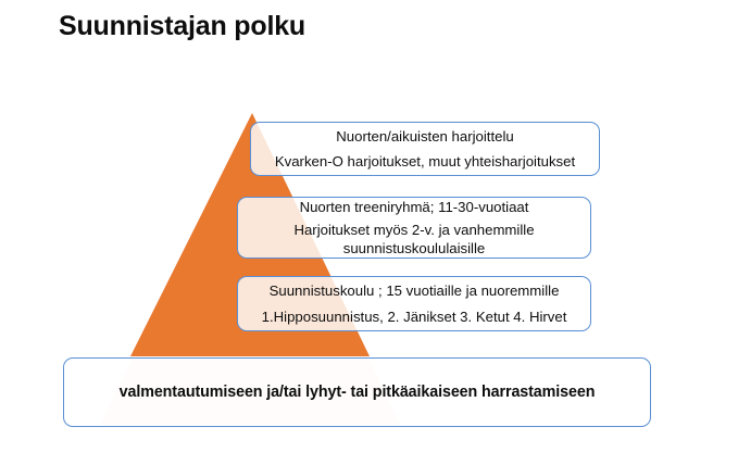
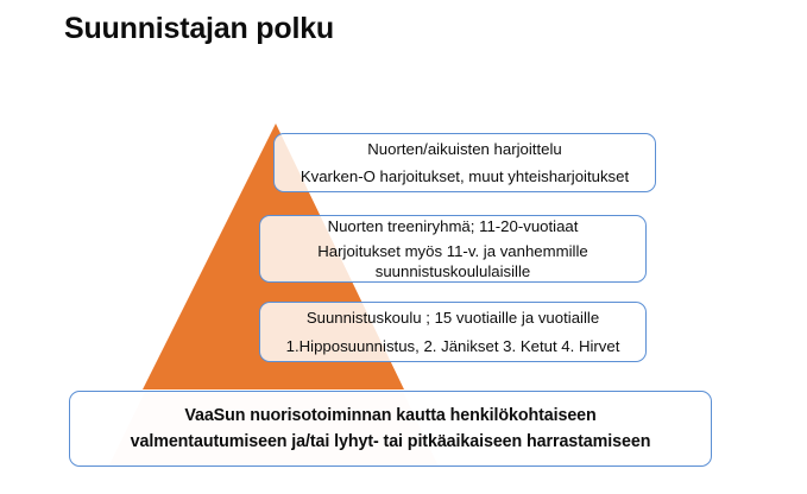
  Suunnistajan polku
  Nuorten/aikuisten harjoittelu
  Kvarken-O harjoitukset, muut yhteisharjoitukset
- Nuorten treeniryhmä; 11-30-vuotiaat
+ Nuorten treeniryhmä; 11-20-vuotiaat
- Harjoitukset myös 2-v. ja vanhemmille suunnistuskoululaisille
+ Harjoitukset myös 11-v. ja vanhemmille suunnistuskoululaisille
- Suunnistuskoulu ; 15 vuotiaille ja nuoremmille
+ Suunnistuskoulu ; 15 vuotiaille ja vuotiaille
  1.Hipposuunnistus, 2. Jänikset 3. Ketut 4. Hirvet
+ VaaSun nuorisotoiminnan kautta henkilökohtaiseen
  valmentautumiseen ja/tai lyhyt- tai pitkäaikaiseen harrastamiseen
